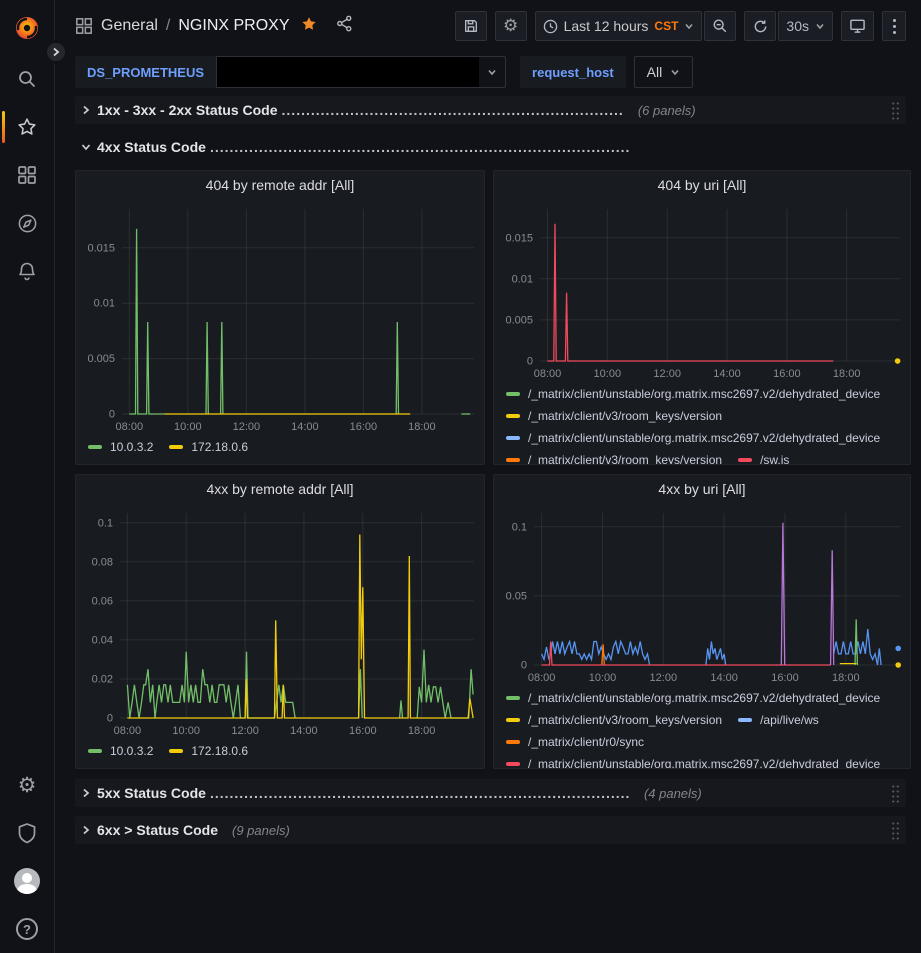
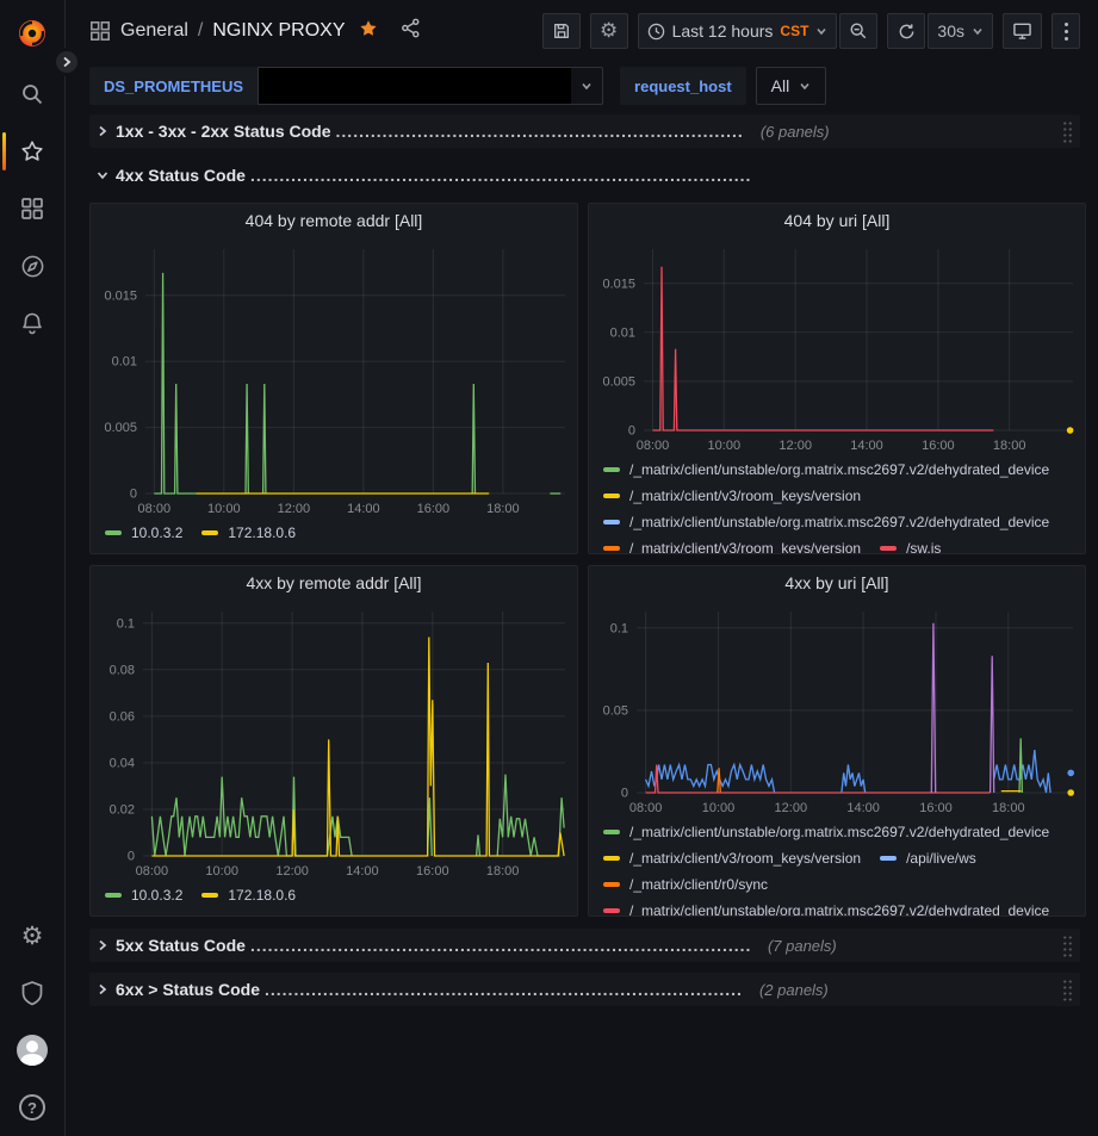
  ⚙
  ?
  General
  /
  NGINX PROXY
  ⚙
  Last 12 hours
  CST
  30s
  DS_PROMETHEUS
  request_host
  All
  1xx - 3xx - 2xx Status Code
  ......................................................................
  (6 panels)
  4xx Status Code
  ......................................................................................
  404 by remote addr [All]
  0
  0.005
  0.01
  0.015
  08:00
  10:00
  12:00
  14:00
  16:00
  18:00
  10.0.3.2
  172.18.0.6
  404 by uri [All]
  0
  0.005
  0.01
  0.015
  08:00
  10:00
  12:00
  14:00
  16:00
  18:00
  /_matrix/client/unstable/org.matrix.msc2697.v2/dehydrated_device
  /_matrix/client/v3/room_keys/version
  /_matrix/client/unstable/org.matrix.msc2697.v2/dehydrated_device
  /_matrix/client/v3/room_keys/version
  /sw.js
  4xx by remote addr [All]
  0
  0.02
  0.04
  0.06
  0.08
  0.1
  08:00
  10:00
  12:00
  14:00
  16:00
  18:00
  10.0.3.2
  172.18.0.6
  4xx by uri [All]
  0
  0.05
  0.1
  08:00
  10:00
  12:00
  14:00
  16:00
  18:00
  /_matrix/client/unstable/org.matrix.msc2697.v2/dehydrated_device
  /_matrix/client/v3/room_keys/version
  /api/live/ws
  /_matrix/client/r0/sync
  /_matrix/client/unstable/org.matrix.msc2697.v2/dehydrated_device
  5xx Status Code
  ......................................................................................
- (4 panels)
+ (7 panels)
  6xx > Status Code
+ ..................................................................................
- (9 panels)
+ (2 panels)
